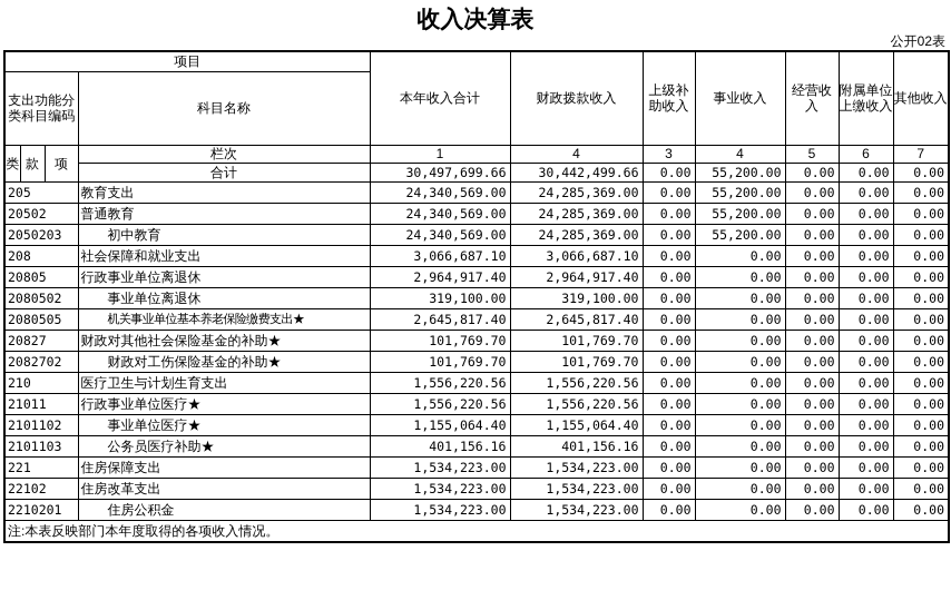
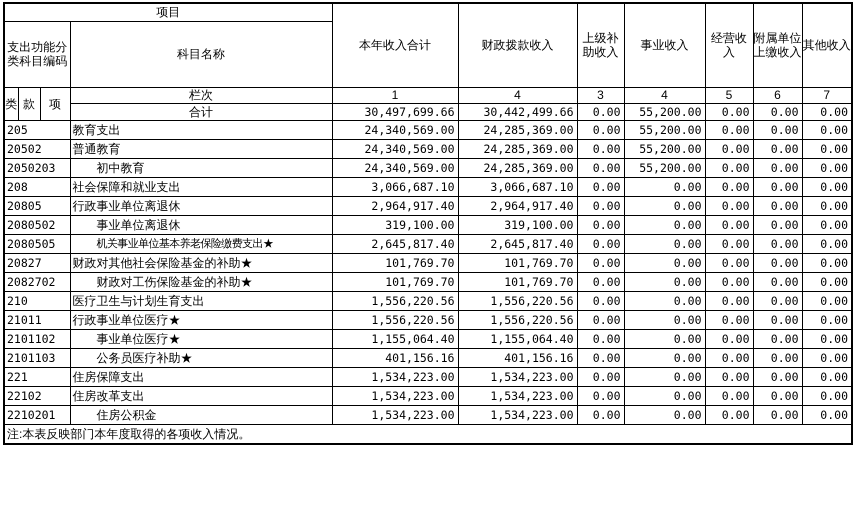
- 收入决算表
- 公开02表
  项目	本年收入合计	财政拨款收入	上级补助收入	事业收入	经营收入	附属单位上缴收入	其他收入
  支出功能分类科目编码	科目名称
  类	款	项	栏次	1	4	3	4	5	6	7
  合计	30,497,699.66	30,442,499.66	0.00	55,200.00	0.00	0.00	0.00
  205	教育支出	24,340,569.00	24,285,369.00	0.00	55,200.00	0.00	0.00	0.00
  20502	普通教育	24,340,569.00	24,285,369.00	0.00	55,200.00	0.00	0.00	0.00
  2050203	初中教育	24,340,569.00	24,285,369.00	0.00	55,200.00	0.00	0.00	0.00
  208	社会保障和就业支出	3,066,687.10	3,066,687.10	0.00	0.00	0.00	0.00	0.00
  20805	行政事业单位离退休	2,964,917.40	2,964,917.40	0.00	0.00	0.00	0.00	0.00
  2080502	事业单位离退休	319,100.00	319,100.00	0.00	0.00	0.00	0.00	0.00
  2080505	机关事业单位基本养老保险缴费支出★	2,645,817.40	2,645,817.40	0.00	0.00	0.00	0.00	0.00
  20827	财政对其他社会保险基金的补助★	101,769.70	101,769.70	0.00	0.00	0.00	0.00	0.00
  2082702	财政对工伤保险基金的补助★	101,769.70	101,769.70	0.00	0.00	0.00	0.00	0.00
  210	医疗卫生与计划生育支出	1,556,220.56	1,556,220.56	0.00	0.00	0.00	0.00	0.00
  21011	行政事业单位医疗★	1,556,220.56	1,556,220.56	0.00	0.00	0.00	0.00	0.00
  2101102	事业单位医疗★	1,155,064.40	1,155,064.40	0.00	0.00	0.00	0.00	0.00
  2101103	公务员医疗补助★	401,156.16	401,156.16	0.00	0.00	0.00	0.00	0.00
  221	住房保障支出	1,534,223.00	1,534,223.00	0.00	0.00	0.00	0.00	0.00
  22102	住房改革支出	1,534,223.00	1,534,223.00	0.00	0.00	0.00	0.00	0.00
  2210201	住房公积金	1,534,223.00	1,534,223.00	0.00	0.00	0.00	0.00	0.00
  注:本表反映部门本年度取得的各项收入情况。
